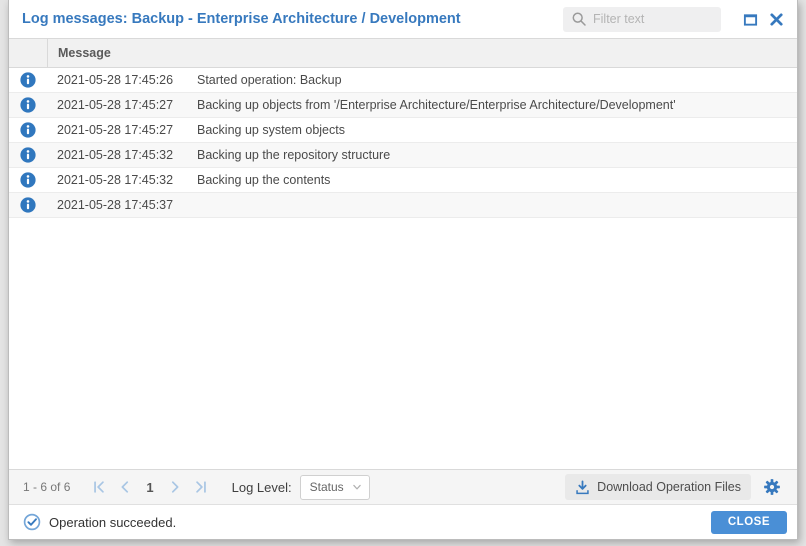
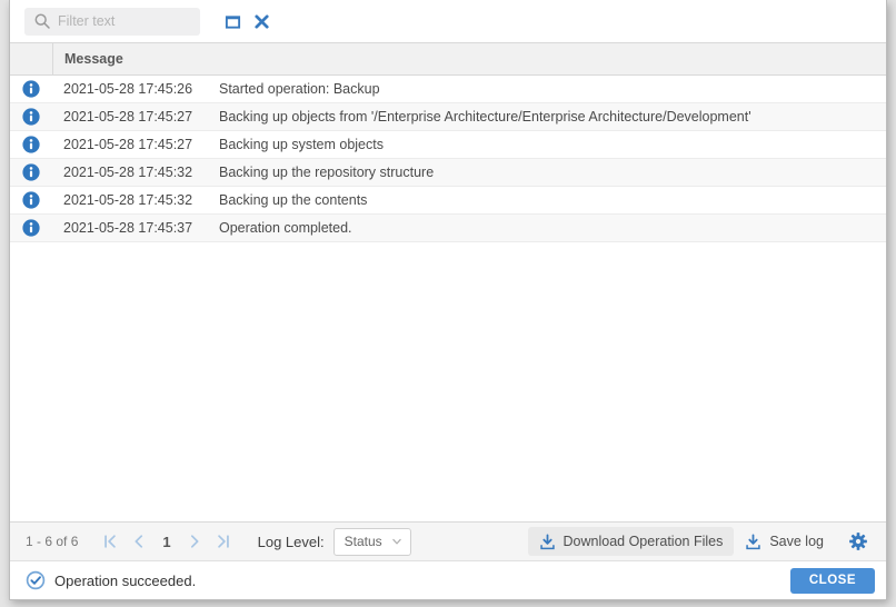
- Log messages: Backup - Enterprise Architecture / Development
  Filter text
  Message
  2021-05-28 17:45:26
  Started operation: Backup
  2021-05-28 17:45:27
  Backing up objects from '/Enterprise Architecture/Enterprise Architecture/Development'
  2021-05-28 17:45:27
  Backing up system objects
  2021-05-28 17:45:32
  Backing up the repository structure
  2021-05-28 17:45:32
  Backing up the contents
  2021-05-28 17:45:37
+ Operation completed.
  1 - 6 of 6
  1
  Log Level:
  Status
  Download Operation Files
+ Save log
  Operation succeeded.
  CLOSE
